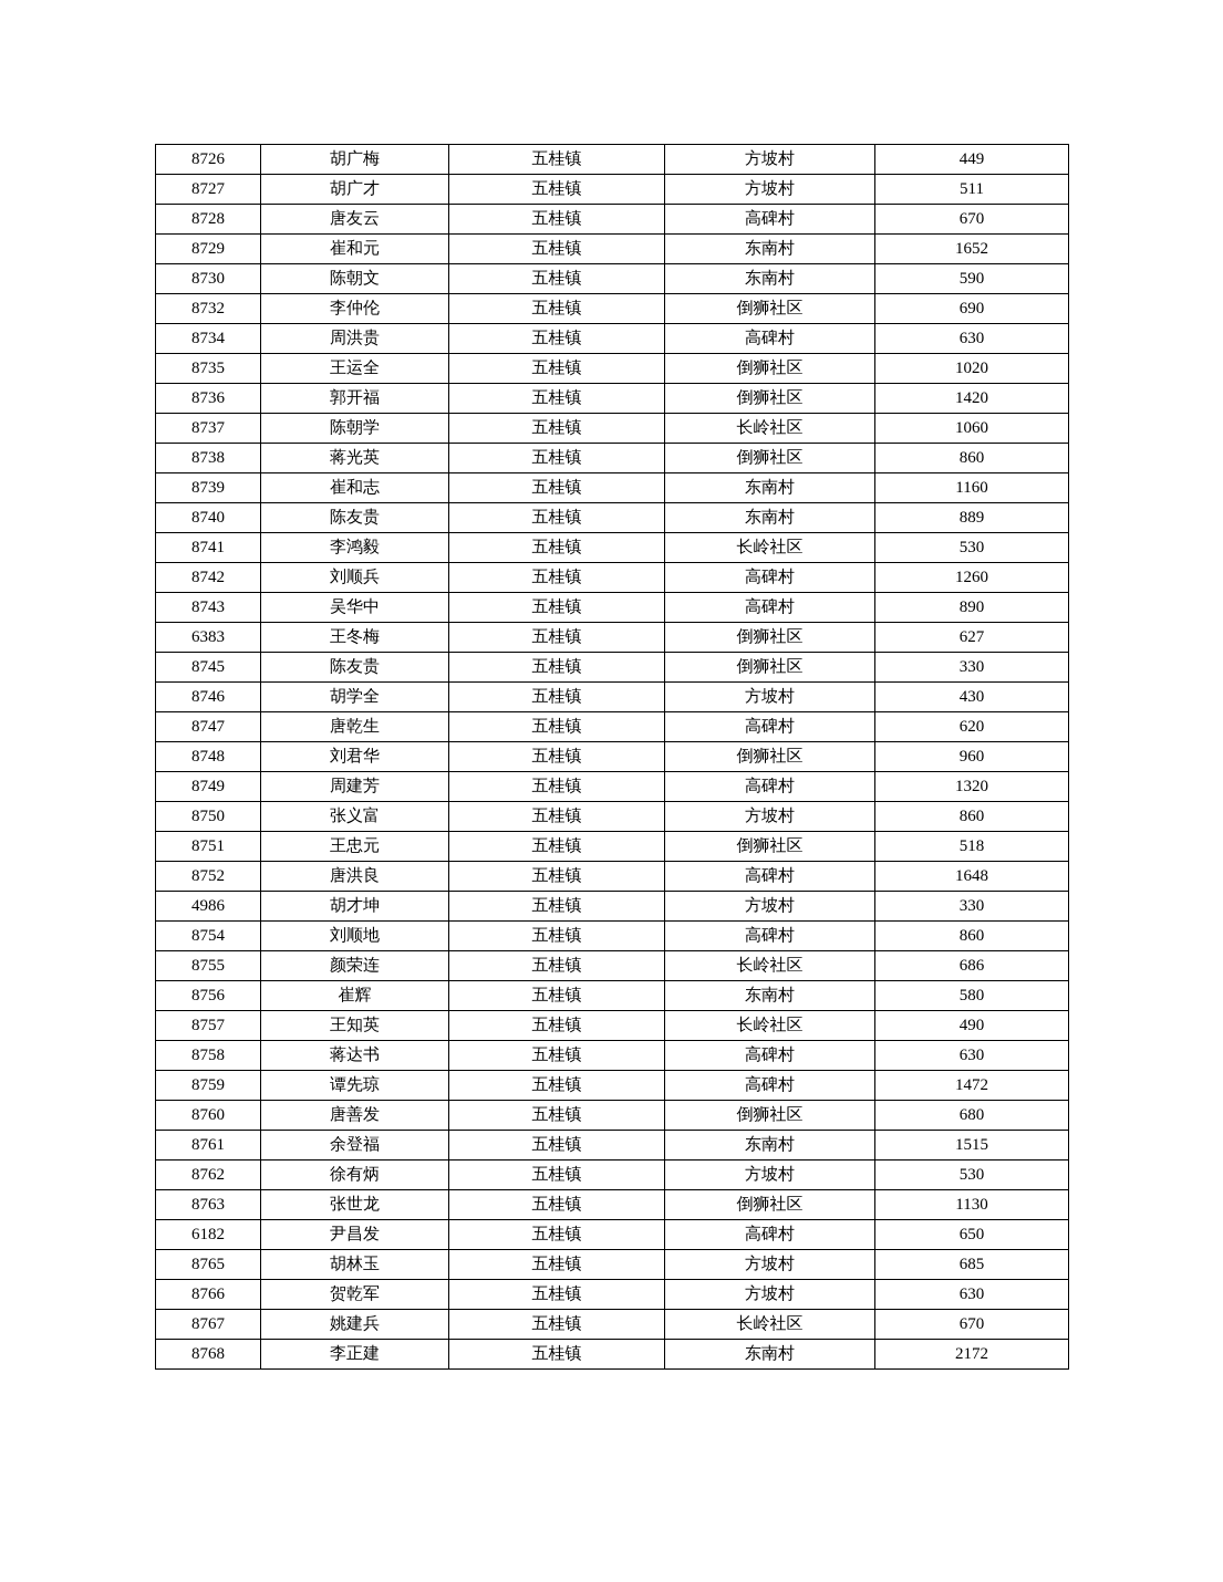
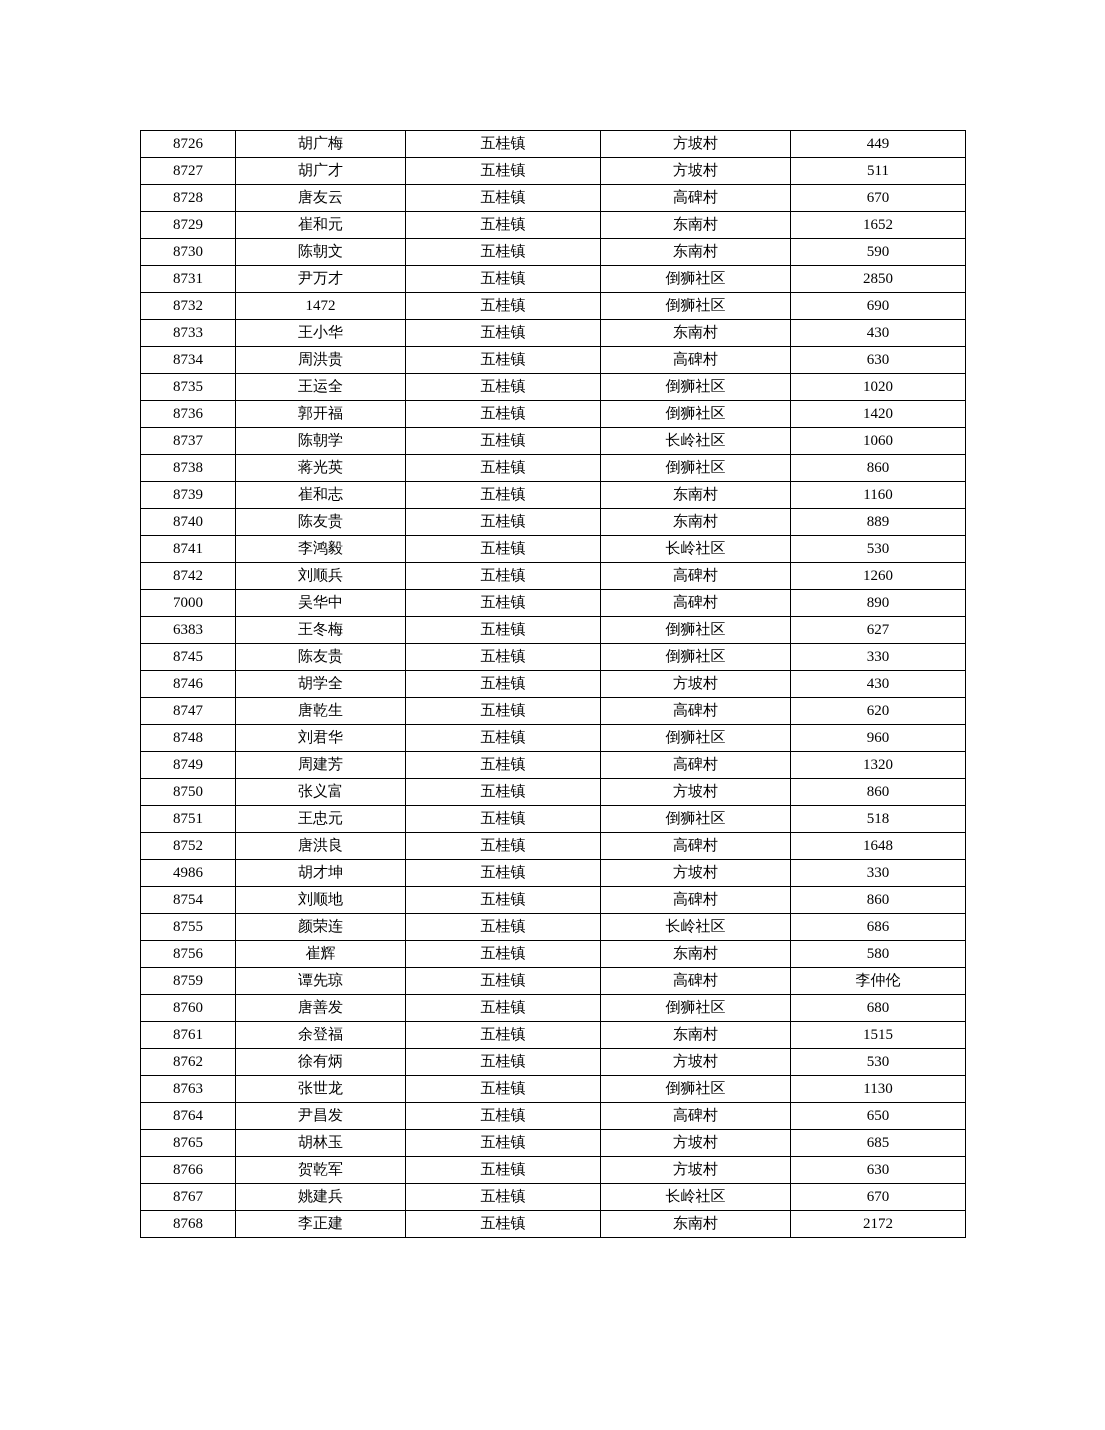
  8726	胡广梅	五桂镇	方坡村	449
  8727	胡广才	五桂镇	方坡村	511
  8728	唐友云	五桂镇	高碑村	670
  8729	崔和元	五桂镇	东南村	1652
  8730	陈朝文	五桂镇	东南村	590
+ 8731	尹万才	五桂镇	倒狮社区	2850
- 8732	李仲伦	五桂镇	倒狮社区	690
+ 8732	1472	五桂镇	倒狮社区	690
+ 8733	王小华	五桂镇	东南村	430
  8734	周洪贵	五桂镇	高碑村	630
  8735	王运全	五桂镇	倒狮社区	1020
  8736	郭开福	五桂镇	倒狮社区	1420
  8737	陈朝学	五桂镇	长岭社区	1060
  8738	蒋光英	五桂镇	倒狮社区	860
  8739	崔和志	五桂镇	东南村	1160
  8740	陈友贵	五桂镇	东南村	889
  8741	李鸿毅	五桂镇	长岭社区	530
  8742	刘顺兵	五桂镇	高碑村	1260
- 8743	吴华中	五桂镇	高碑村	890
+ 7000	吴华中	五桂镇	高碑村	890
  6383	王冬梅	五桂镇	倒狮社区	627
  8745	陈友贵	五桂镇	倒狮社区	330
  8746	胡学全	五桂镇	方坡村	430
  8747	唐乾生	五桂镇	高碑村	620
  8748	刘君华	五桂镇	倒狮社区	960
  8749	周建芳	五桂镇	高碑村	1320
  8750	张义富	五桂镇	方坡村	860
  8751	王忠元	五桂镇	倒狮社区	518
  8752	唐洪良	五桂镇	高碑村	1648
  4986	胡才坤	五桂镇	方坡村	330
  8754	刘顺地	五桂镇	高碑村	860
  8755	颜荣连	五桂镇	长岭社区	686
  8756	崔辉	五桂镇	东南村	580
- 8757	王知英	五桂镇	长岭社区	490
- 8758	蒋达书	五桂镇	高碑村	630
- 8759	谭先琼	五桂镇	高碑村	1472
+ 8759	谭先琼	五桂镇	高碑村	李仲伦
  8760	唐善发	五桂镇	倒狮社区	680
  8761	余登福	五桂镇	东南村	1515
  8762	徐有炳	五桂镇	方坡村	530
  8763	张世龙	五桂镇	倒狮社区	1130
- 6182	尹昌发	五桂镇	高碑村	650
+ 8764	尹昌发	五桂镇	高碑村	650
  8765	胡林玉	五桂镇	方坡村	685
  8766	贺乾军	五桂镇	方坡村	630
  8767	姚建兵	五桂镇	长岭社区	670
  8768	李正建	五桂镇	东南村	2172
